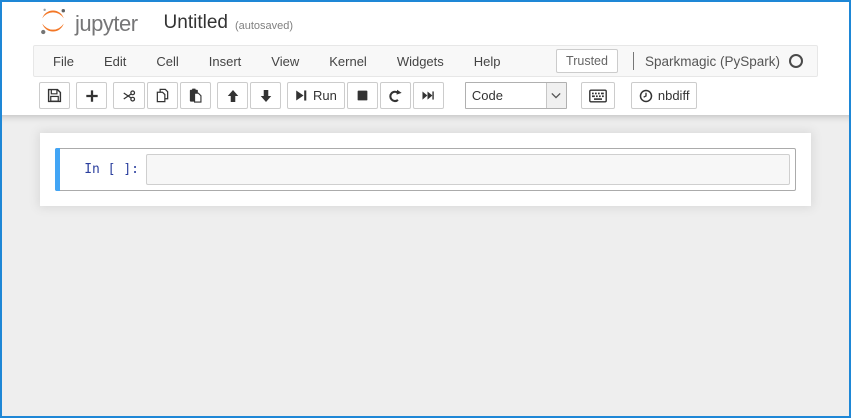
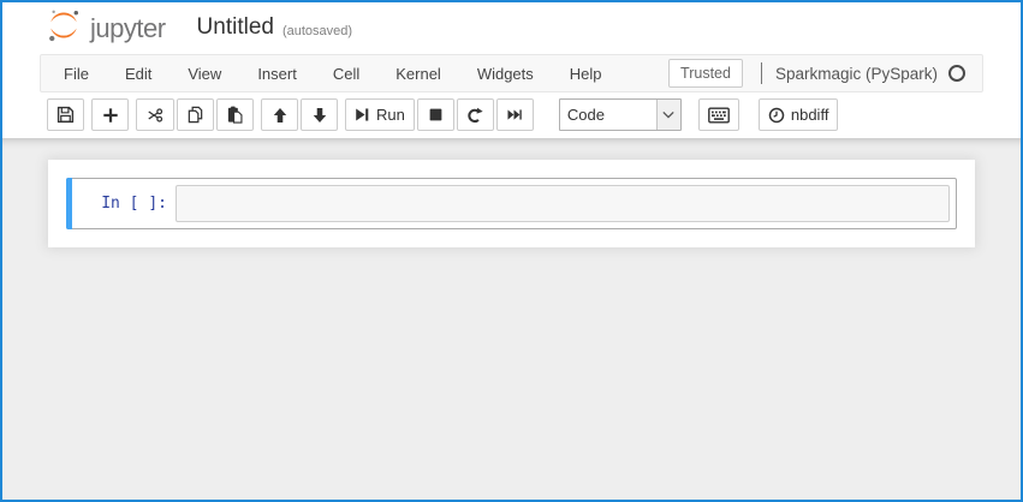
  jupyter
  Untitled
  (autosaved)
  File
  Edit
- Cell
+ View
  Insert
- View
+ Cell
  Kernel
  Widgets
  Help
  Trusted
  Sparkmagic (PySpark)
  Run
  Code
  nbdiff
  In [ ]:
